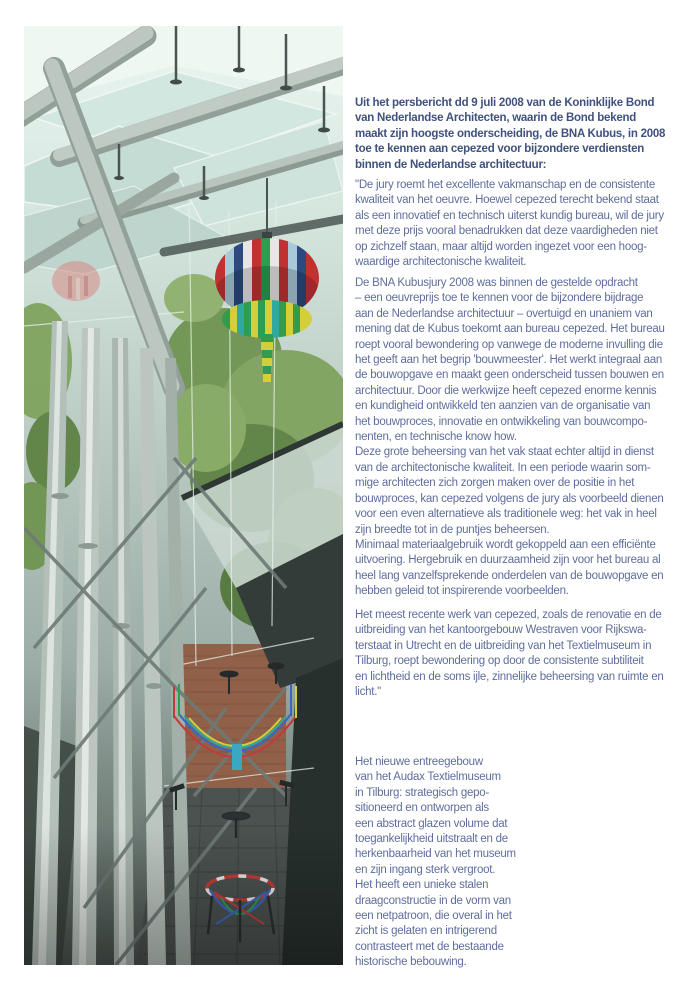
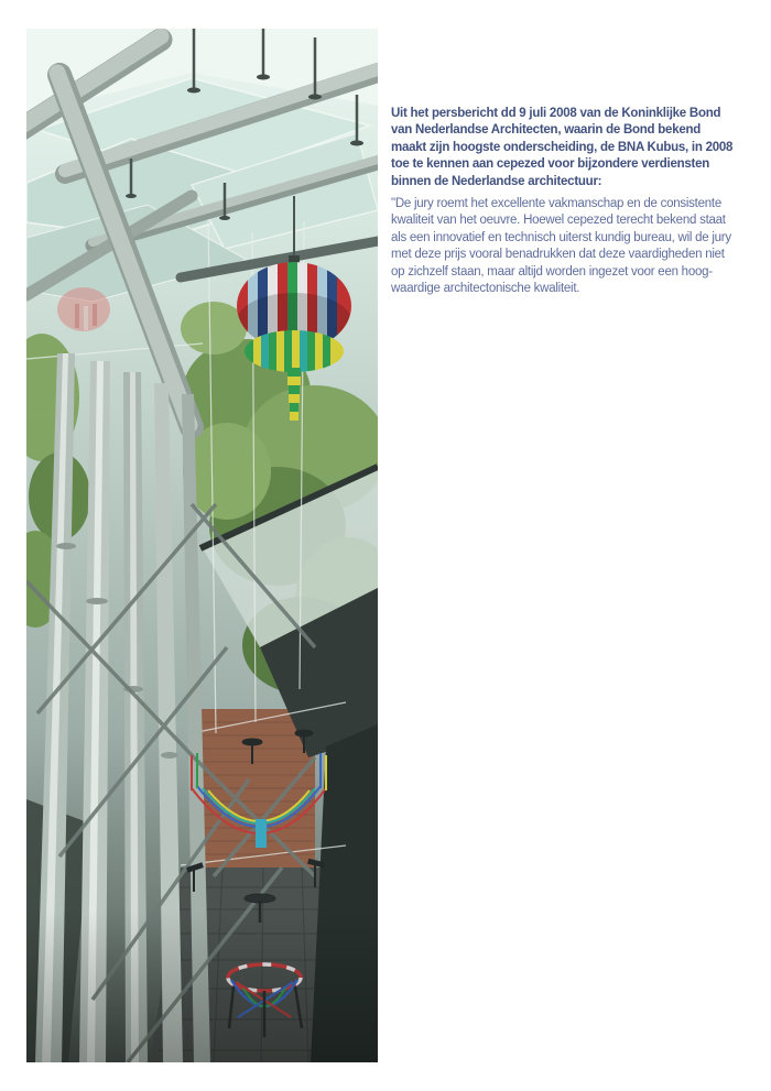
  Uit het persbericht dd 9 juli 2008 van de Koninklijke Bond
  van Nederlandse Architecten, waarin de Bond bekend
  maakt zijn hoogste onderscheiding, de BNA Kubus, in 2008
  toe te kennen aan cepezed voor bijzondere verdiensten
  binnen de Nederlandse architectuur:
  "De jury roemt het excellente vakmanschap en de consistente
  kwaliteit van het oeuvre. Hoewel cepezed terecht bekend staat
  als een innovatief en technisch uiterst kundig bureau, wil de jury
  met deze prijs vooral benadrukken dat deze vaardigheden niet
  op zichzelf staan, maar altijd worden ingezet voor een hoog-
  waardige architectonische kwaliteit.
- De BNA Kubusjury 2008 was binnen de gestelde opdracht
- – een oeuvreprijs toe te kennen voor de bijzondere bijdrage
- aan de Nederlandse architectuur – overtuigd en unaniem van
- mening dat de Kubus toekomt aan bureau cepezed. Het bureau
- roept vooral bewondering op vanwege de moderne invulling die
- het geeft aan het begrip 'bouwmeester'. Het werkt integraal aan
- de bouwopgave en maakt geen onderscheid tussen bouwen en
- architectuur. Door die werkwijze heeft cepezed enorme kennis
- en kundigheid ontwikkeld ten aanzien van de organisatie van
- het bouwproces, innovatie en ontwikkeling van bouwcompo-
- nenten, en technische know how.
- Deze grote beheersing van het vak staat echter altijd in dienst
- van de architectonische kwaliteit. In een periode waarin som-
- mige architecten zich zorgen maken over de positie in het
- bouwproces, kan cepezed volgens de jury als voorbeeld dienen
- voor een even alternatieve als traditionele weg: het vak in heel
- zijn breedte tot in de puntjes beheersen.
- Minimaal materiaalgebruik wordt gekoppeld aan een efficiënte
- uitvoering. Hergebruik en duurzaamheid zijn voor het bureau al
- heel lang vanzelfsprekende onderdelen van de bouwopgave en
- hebben geleid tot inspirerende voorbeelden.
- Het meest recente werk van cepezed, zoals de renovatie en de
- uitbreiding van het kantoorgebouw Westraven voor Rijkswa-
- terstaat in Utrecht en de uitbreiding van het Textielmuseum in
- Tilburg, roept bewondering op door de consistente subtiliteit
- en lichtheid en de soms ijle, zinnelijke beheersing van ruimte en
- licht."
- Het nieuwe entreegebouw
- van het Audax Textielmuseum
- in Tilburg: strategisch gepo-
- sitioneerd en ontworpen als
- een abstract glazen volume dat
- toegankelijkheid uitstraalt en de
- herkenbaarheid van het museum
- en zijn ingang sterk vergroot.
- Het heeft een unieke stalen
- draagconstructie in de vorm van
- een netpatroon, die overal in het
- zicht is gelaten en intrigerend
- contrasteert met de bestaande
- historische bebouwing.
